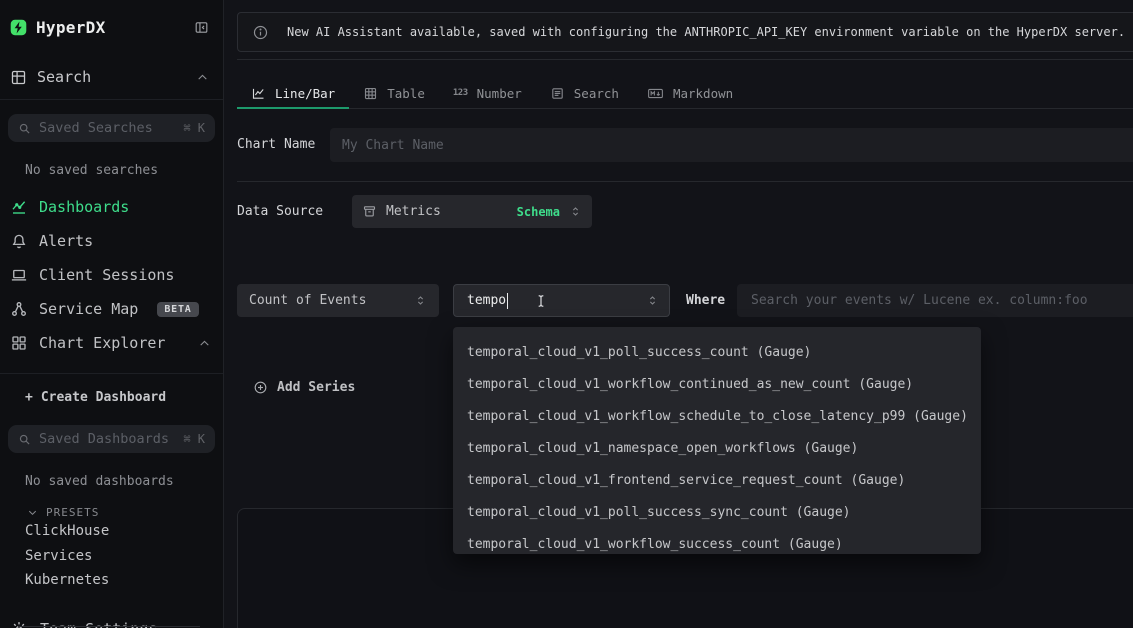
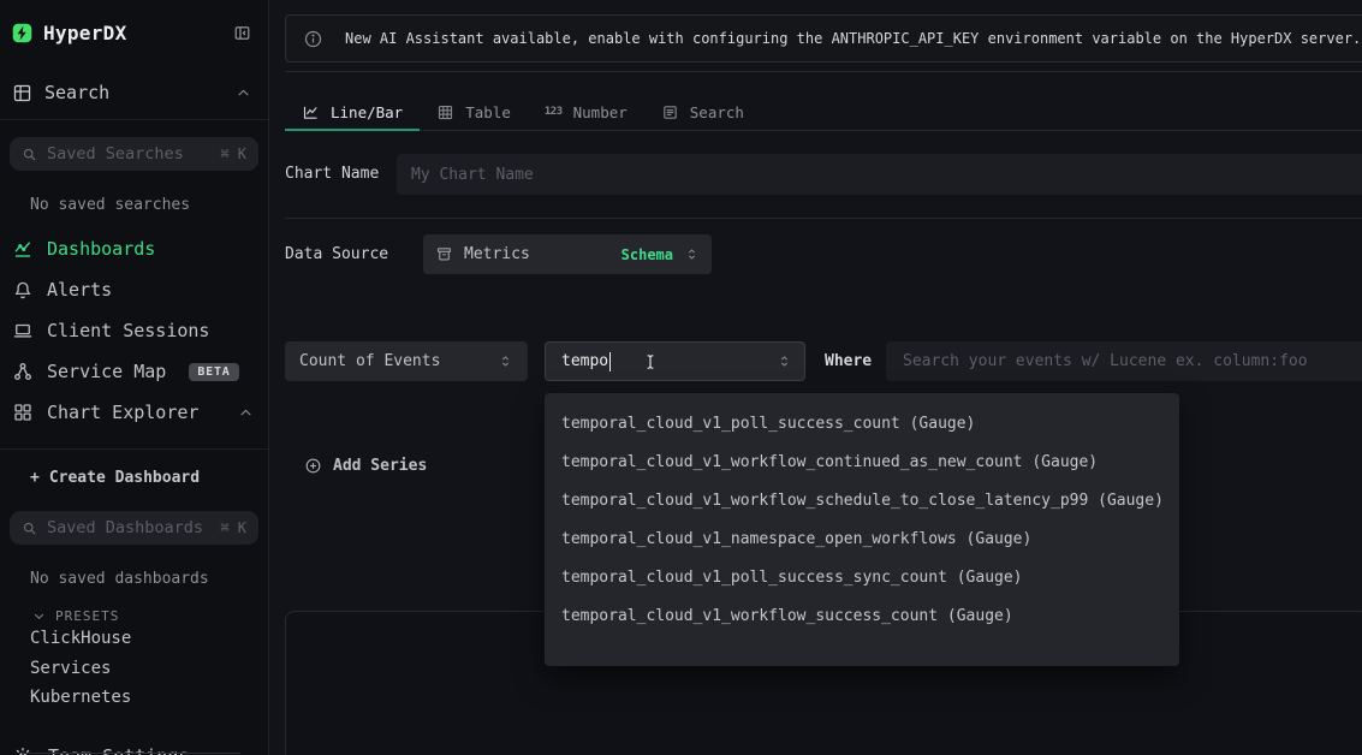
  HyperDX
  Search
  Saved Searches
  ⌘ K
  No saved searches
  Dashboards
  Alerts
  Client Sessions
  Service Map
  BETA
  Chart Explorer
  +
  Create Dashboard
  Saved Dashboards
  ⌘ K
  No saved dashboards
  PRESETS
  ClickHouse
  Services
  Kubernetes
- New AI Assistant available, saved with configuring the ANTHROPIC_API_KEY environment variable on the HyperDX server.
+ New AI Assistant available, enable with configuring the ANTHROPIC_API_KEY environment variable on the HyperDX server.
  Line/Bar
  Table
  123
  Number
  Search
- Markdown
  Chart Name
  My Chart Name
  Data Source
  Metrics
  Schema
  Count of Events
  tempo
  Where
  Search your events w/ Lucene ex. column:foo
  temporal_cloud_v1_poll_success_count (Gauge)
  temporal_cloud_v1_workflow_continued_as_new_count (Gauge)
  temporal_cloud_v1_workflow_schedule_to_close_latency_p99 (Gauge)
  temporal_cloud_v1_namespace_open_workflows (Gauge)
- temporal_cloud_v1_frontend_service_request_count (Gauge)
  temporal_cloud_v1_poll_success_sync_count (Gauge)
  temporal_cloud_v1_workflow_success_count (Gauge)
  Add Series
